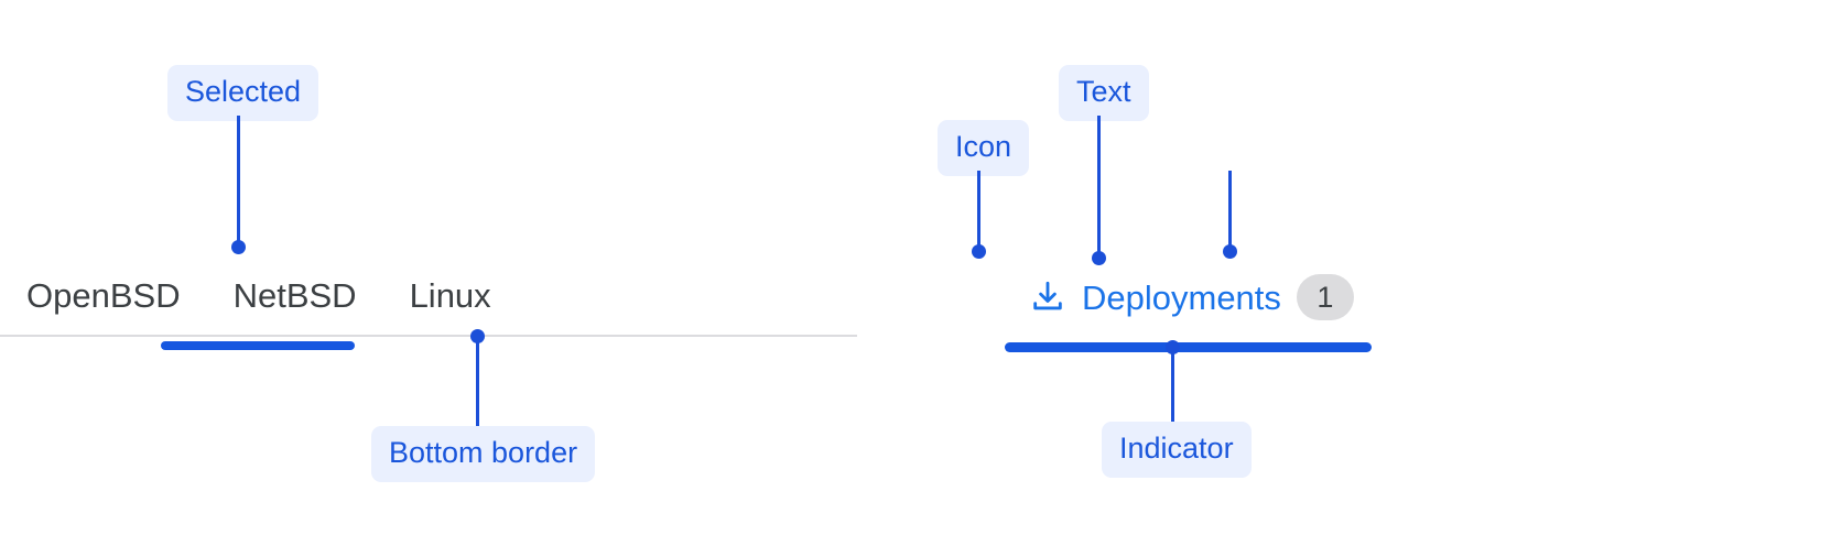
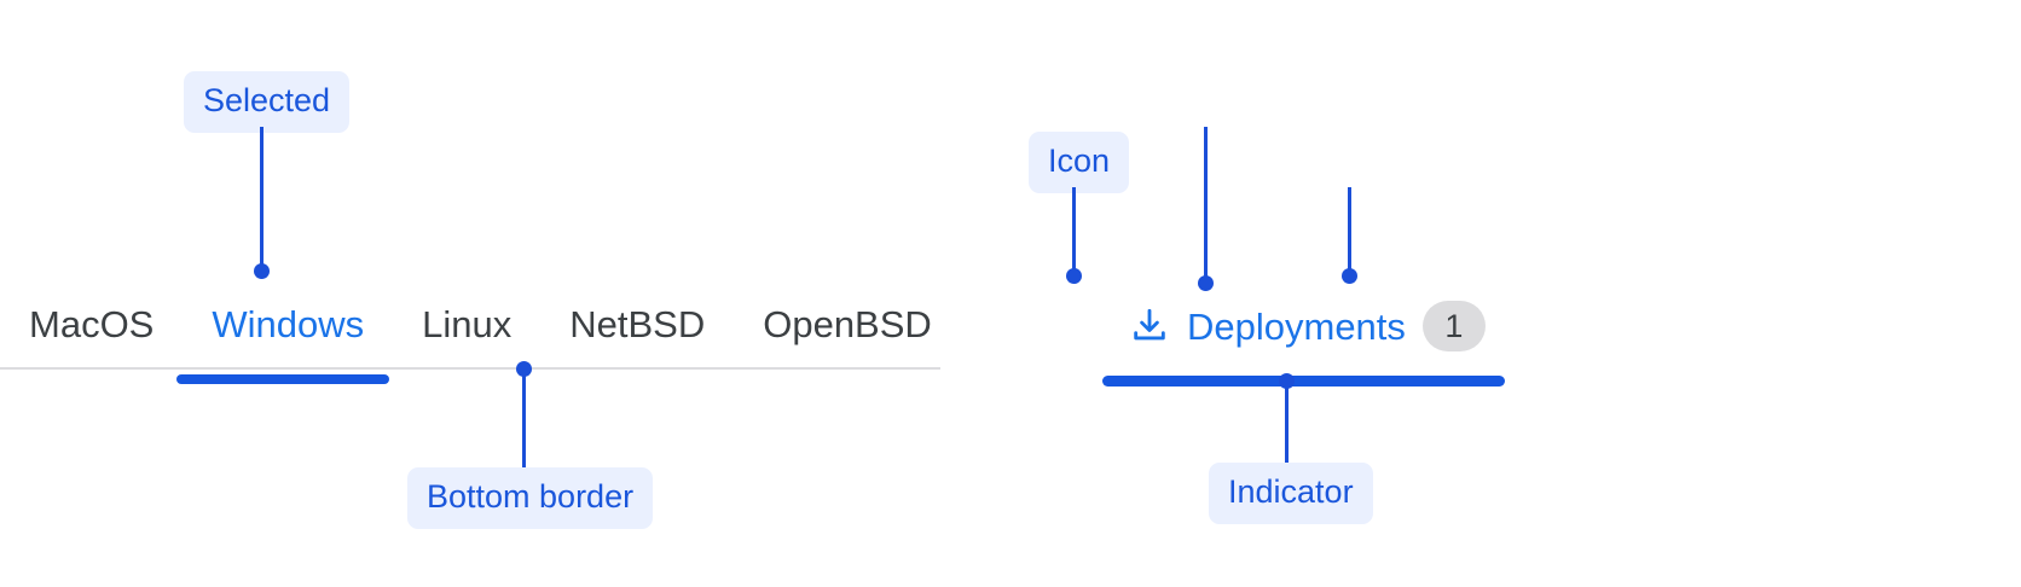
  Selected
+ MacOS
+ Windows
- OpenBSD
+ Linux
  NetBSD
- Linux
+ OpenBSD
  Bottom border
  Icon
- Text
  Deployments
  1
  Indicator
